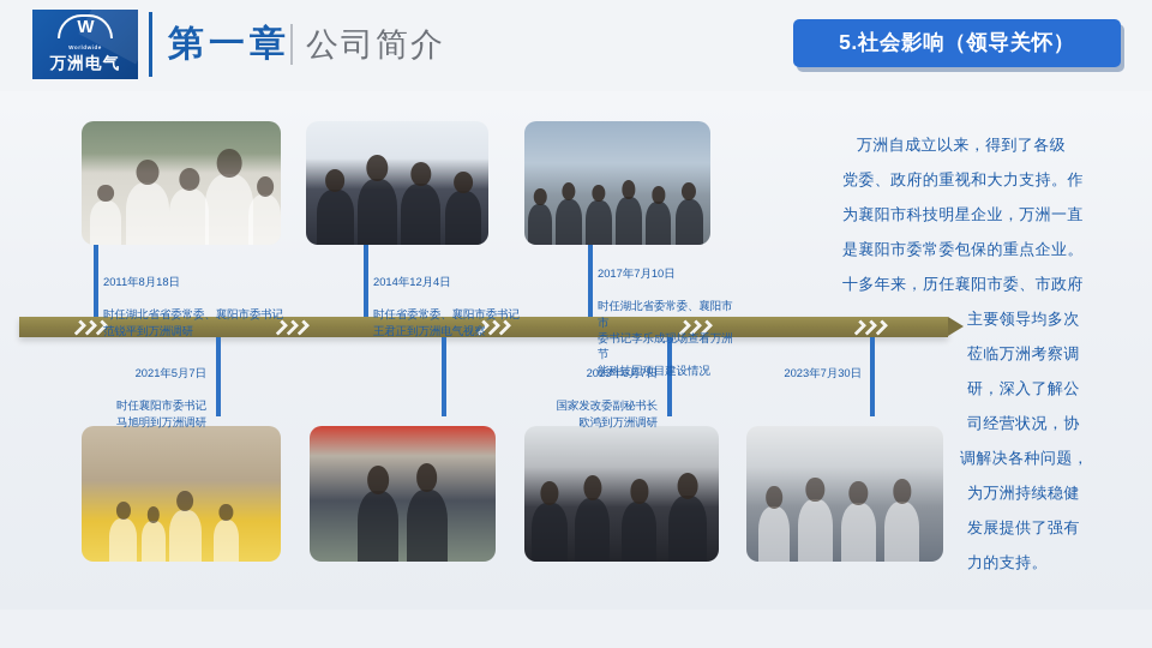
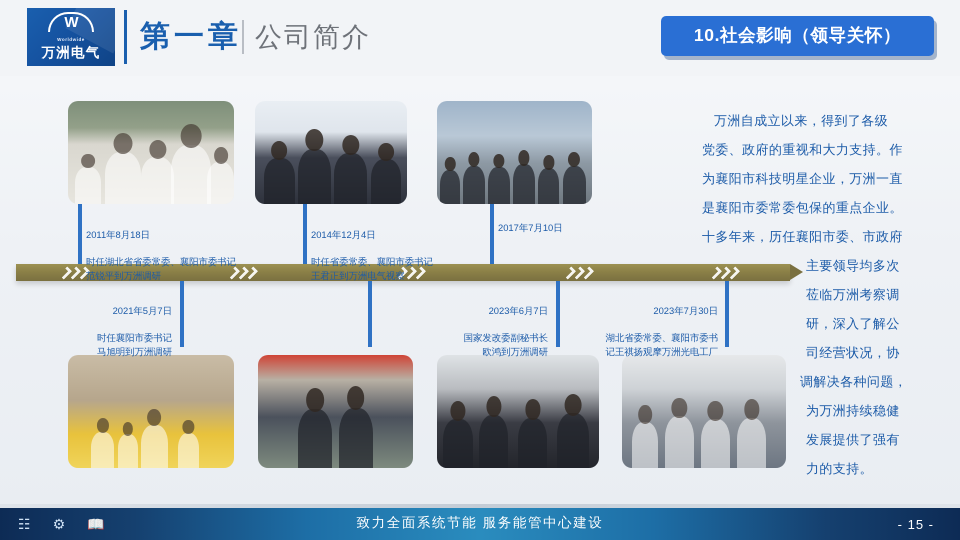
  W
  万洲电气
  第一章
  公司简介
- 5.社会影响（领导关怀）
+ 10.社会影响（领导关怀）
  2011年8月18日
  时任湖北省省委常委、襄阳市委书记
  范锐平到万洲调研
  2014年12月4日
  时任省委常委、襄阳市委书记
  王君正到万洲电气视察
  2017年7月10日
- 时任湖北省委常委、襄阳市市
- 委书记李乐成现场查看万洲节
- 能科技园项目建设情况
  2021年5月7日
  时任襄阳市委书记
  马旭明到万洲调研
  2023年6月7日
  国家发改委副秘书长
  欧鸿到万洲调研
  2023年7月30日
+ 湖北省委常委、襄阳市委书
+ 记王祺扬观摩万洲光电工厂
  万洲自成立以来，得到了各级
  党委、政府的重视和大力支持。作
  为襄阳市科技明星企业，万洲一直
  是襄阳市委常委包保的重点企业。
  十多年来，历任襄阳市委、市政府
  主要领导均多次
  莅临万洲考察调
  研，深入了解公
  司经营状况，协
  调解决各种问题，
  为万洲持续稳健
  发展提供了强有
  力的支持。
+ ☷
+ ⚙
+ 📖
+ 致力全面系统节能 服务能管中心建设
+ - 15 -
